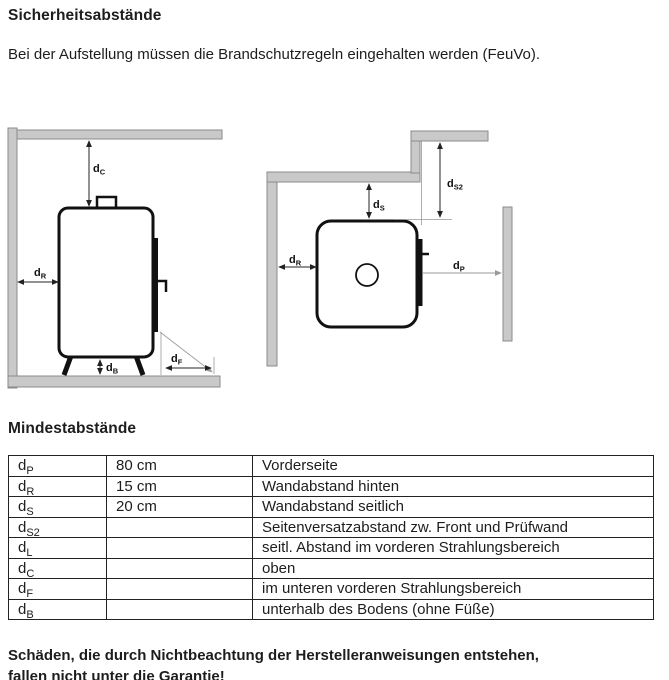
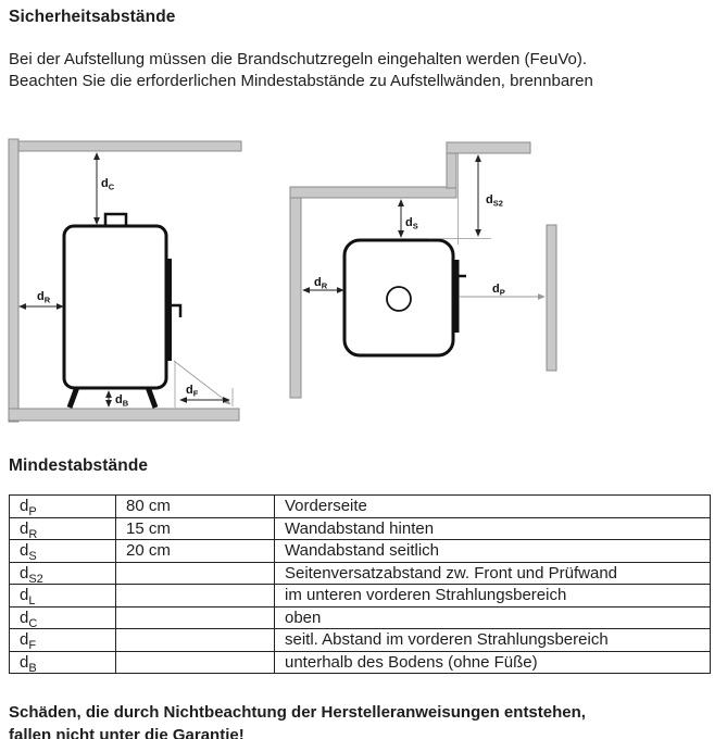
  Sicherheitsabstände
  Bei der Aufstellung müssen die Brandschutzregeln eingehalten werden (FeuVo).
+ Beachten Sie die erforderlichen Mindestabstände zu Aufstellwänden, brennbaren
  dC
  dR
  dB
  dF
  dS
  dS2
  dR
  dP
  Mindestabstände
  dP	80 cm	Vorderseite
  dR	15 cm	Wandabstand hinten
  dS	20 cm	Wandabstand seitlich
  dS2		Seitenversatzabstand zw. Front und Prüfwand
- dL		seitl. Abstand im vorderen Strahlungsbereich
+ dL		im unteren vorderen Strahlungsbereich
  dC		oben
- dF		im unteren vorderen Strahlungsbereich
+ dF		seitl. Abstand im vorderen Strahlungsbereich
  dB		unterhalb des Bodens (ohne Füße)
  Schäden, die durch Nichtbeachtung der Herstelleranweisungen entstehen,
  fallen nicht unter die Garantie!
